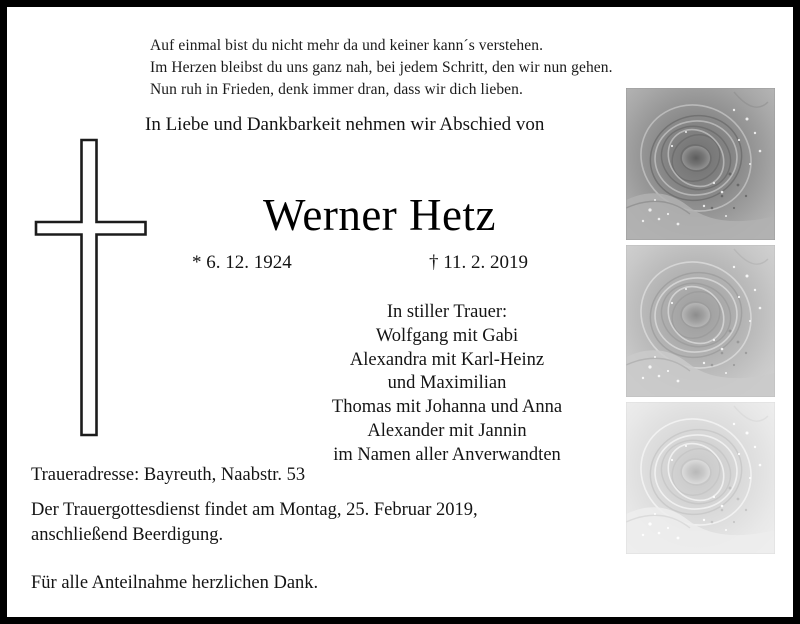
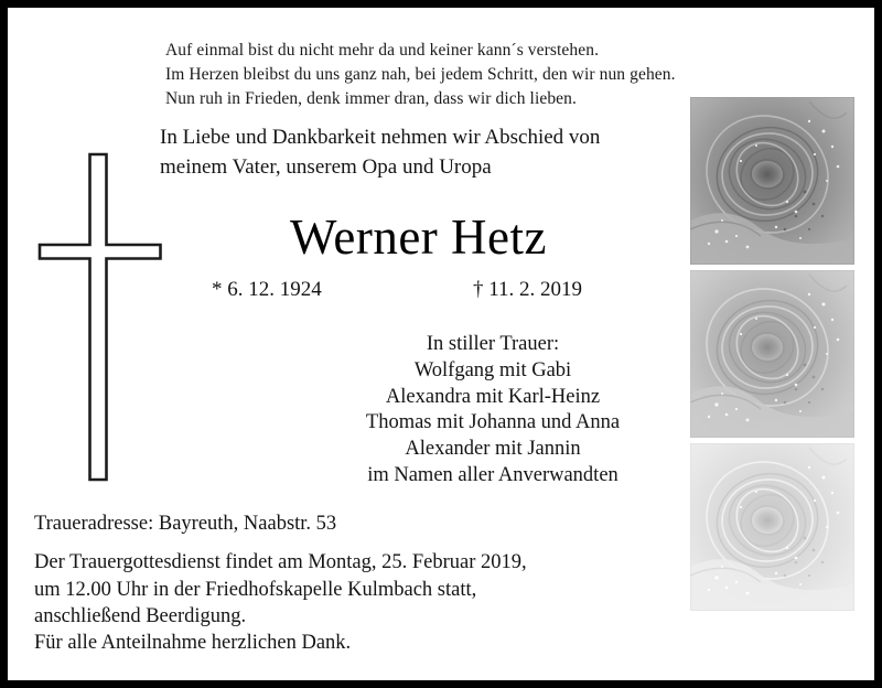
  Auf einmal bist du nicht mehr da und keiner kann´s verstehen.
  Im Herzen bleibst du uns ganz nah, bei jedem Schritt, den wir nun gehen.
  Nun ruh in Frieden, denk immer dran, dass wir dich lieben.
  In Liebe und Dankbarkeit nehmen wir Abschied von
+ meinem Vater, unserem Opa und Uropa
  Werner Hetz
  * 6. 12. 1924
  † 11. 2. 2019
  In stiller Trauer:
  Wolfgang mit Gabi
  Alexandra mit Karl-Heinz
- und Maximilian
  Thomas mit Johanna und Anna
  Alexander mit Jannin
  im Namen aller Anverwandten
  Traueradresse: Bayreuth, Naabstr. 53
  Der Trauergottesdienst findet am Montag, 25. Februar 2019,
+ um 12.00 Uhr in der Friedhofskapelle Kulmbach statt,
  anschließend Beerdigung.
  Für alle Anteilnahme herzlichen Dank.
